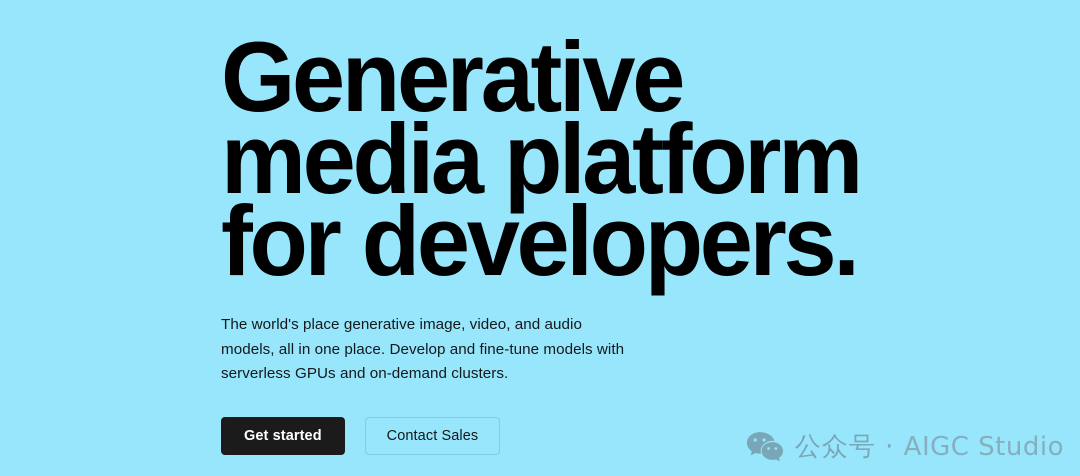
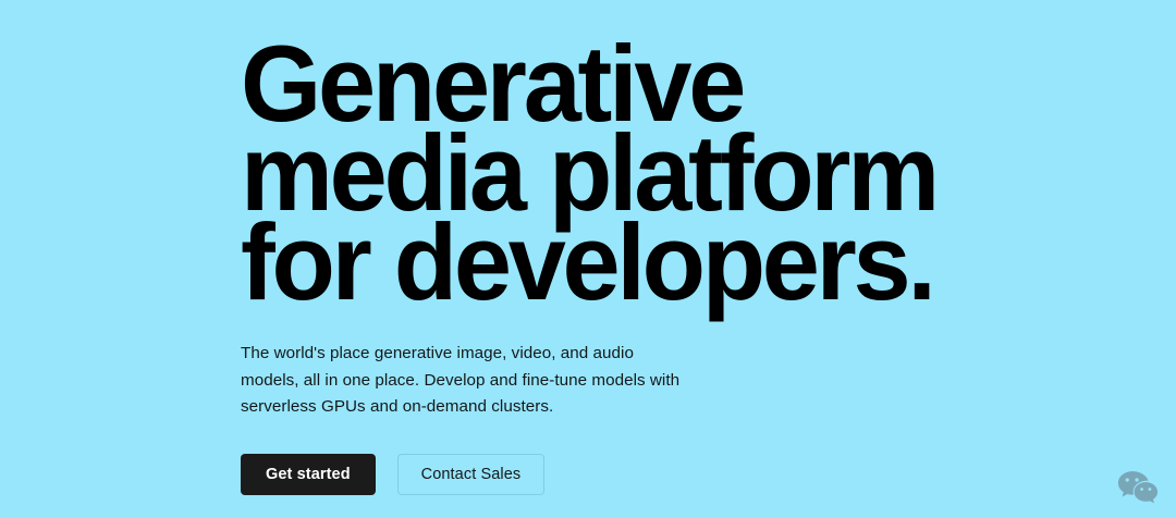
  Generative
  media platform
  for developers.
  The world's place generative image, video, and audio models, all in one place. Develop and fine-tune models with serverless GPUs and on-demand clusters.
  Get started
  Contact Sales
- 公众号 · AIGC Studio
